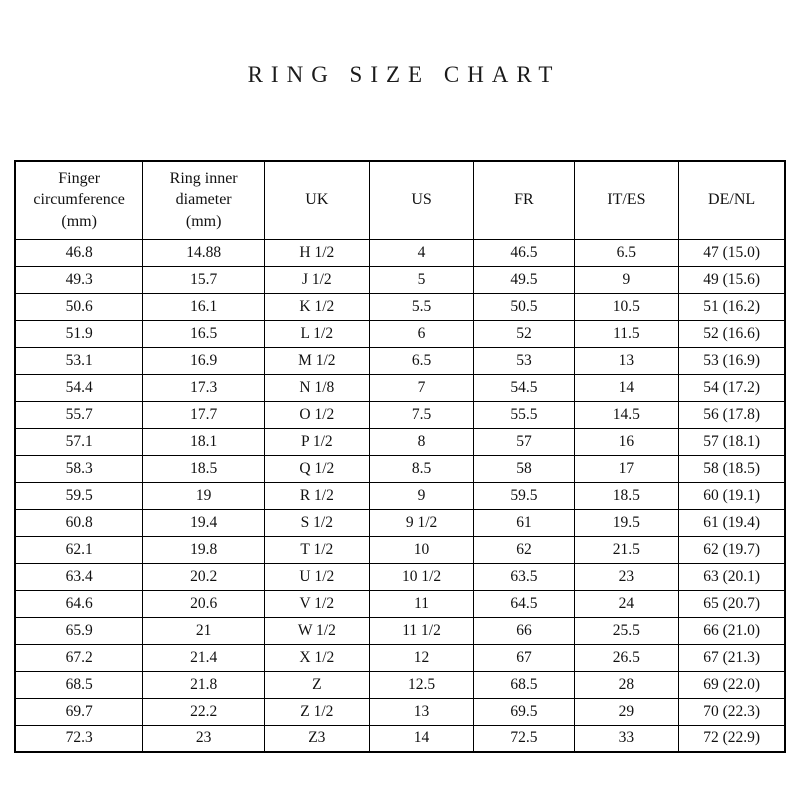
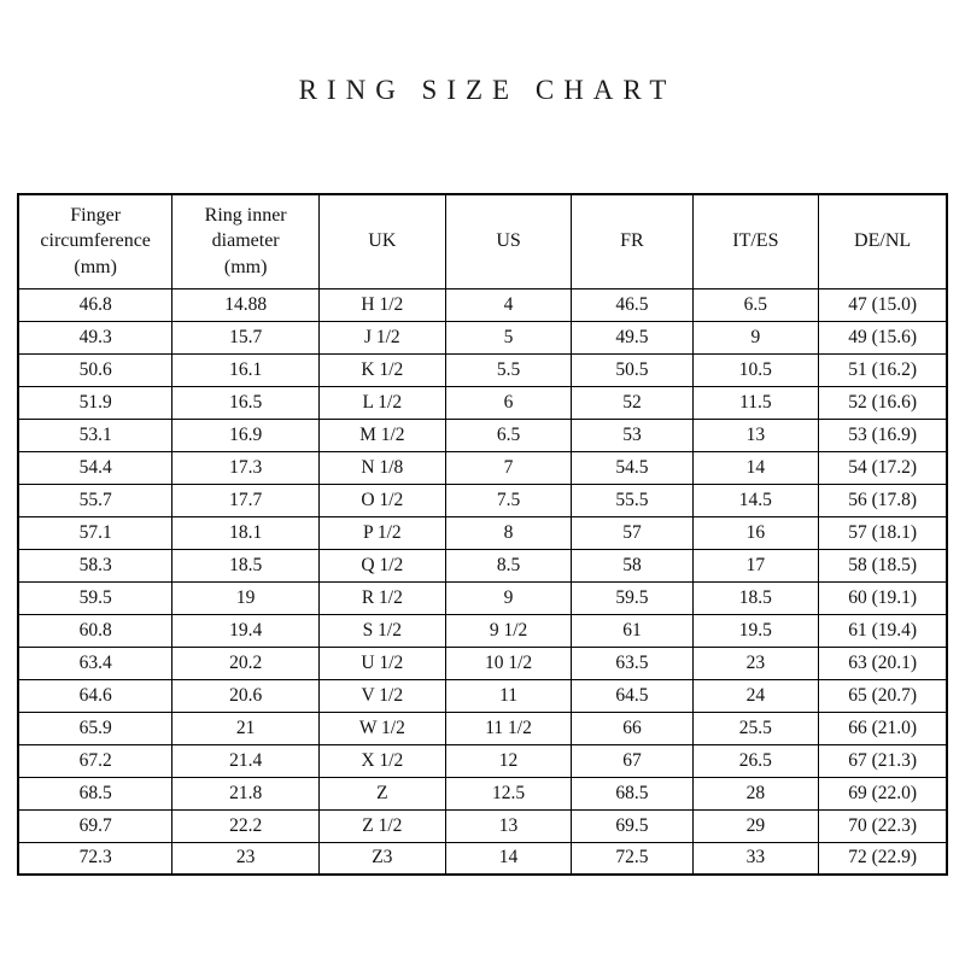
  RING SIZE CHART
  Fingercircumference(mm)	Ring innerdiameter(mm)	UK	US	FR	IT/ES	DE/NL
  46.8	14.88	H 1/2	4	46.5	6.5	47 (15.0)
  49.3	15.7	J 1/2	5	49.5	9	49 (15.6)
  50.6	16.1	K 1/2	5.5	50.5	10.5	51 (16.2)
  51.9	16.5	L 1/2	6	52	11.5	52 (16.6)
  53.1	16.9	M 1/2	6.5	53	13	53 (16.9)
  54.4	17.3	N 1/8	7	54.5	14	54 (17.2)
  55.7	17.7	O 1/2	7.5	55.5	14.5	56 (17.8)
  57.1	18.1	P 1/2	8	57	16	57 (18.1)
  58.3	18.5	Q 1/2	8.5	58	17	58 (18.5)
  59.5	19	R 1/2	9	59.5	18.5	60 (19.1)
  60.8	19.4	S 1/2	9 1/2	61	19.5	61 (19.4)
- 62.1	19.8	T 1/2	10	62	21.5	62 (19.7)
  63.4	20.2	U 1/2	10 1/2	63.5	23	63 (20.1)
  64.6	20.6	V 1/2	11	64.5	24	65 (20.7)
  65.9	21	W 1/2	11 1/2	66	25.5	66 (21.0)
  67.2	21.4	X 1/2	12	67	26.5	67 (21.3)
  68.5	21.8	Z	12.5	68.5	28	69 (22.0)
  69.7	22.2	Z 1/2	13	69.5	29	70 (22.3)
  72.3	23	Z3	14	72.5	33	72 (22.9)
